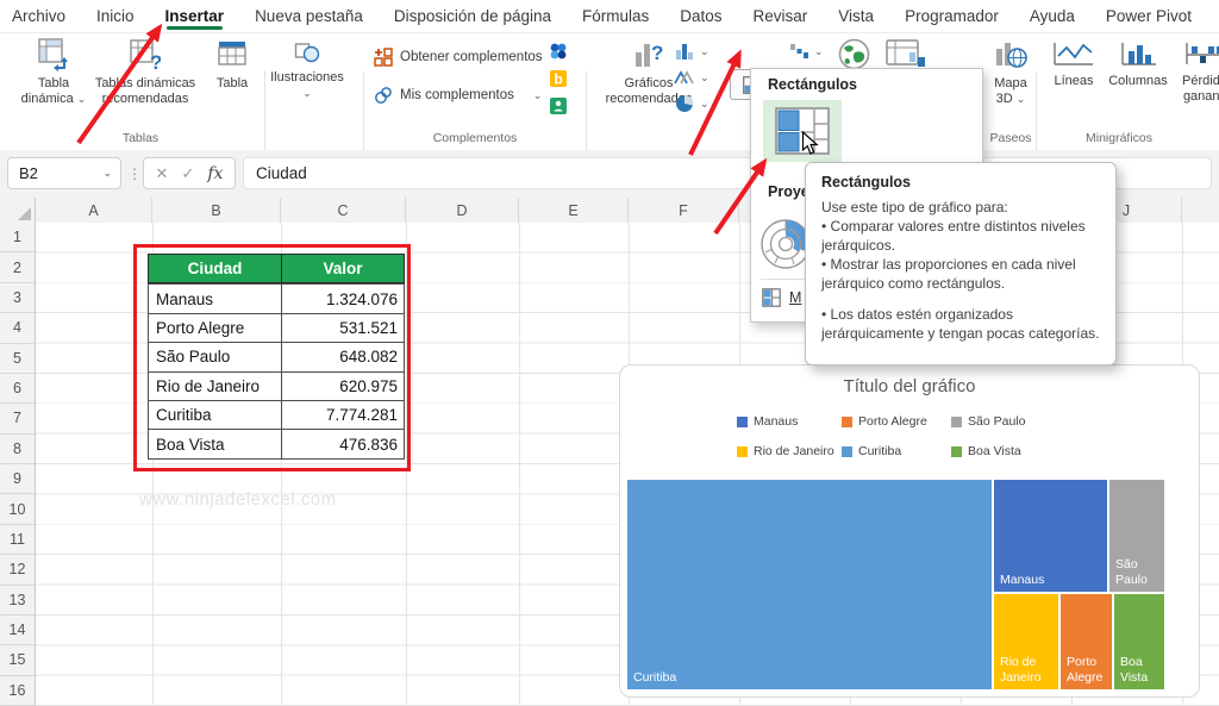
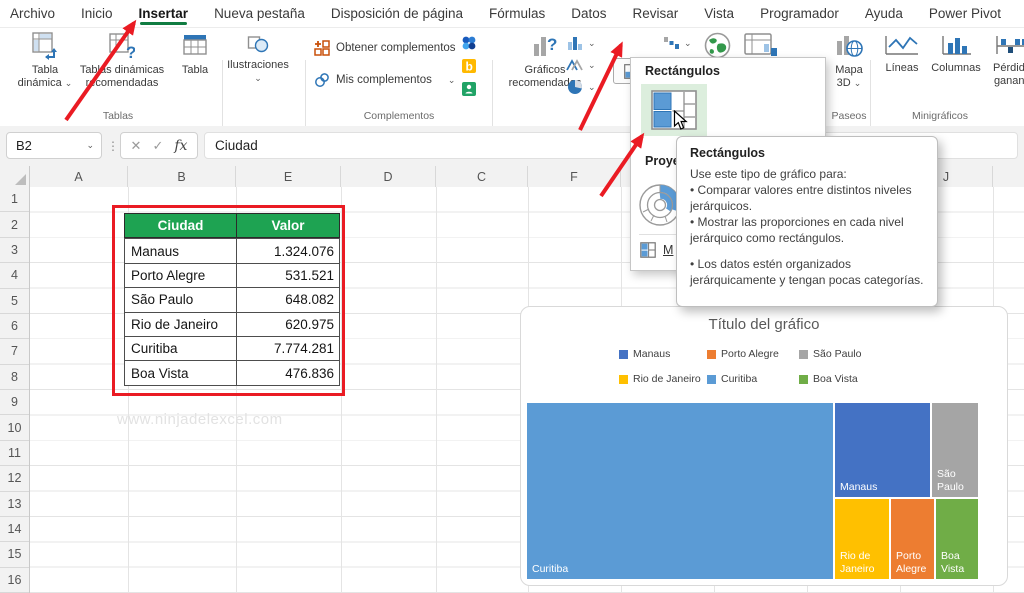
  Archivo
  Inicio
  Insertar
  Nueva pestaña
  Disposición de página
  Fórmulas
  Datos
  Revisar
  Vista
  Programador
  Ayuda
  Power Pivot
  Tabla
  dinámica ⌄
  ?
  Tabs dinámicas
  rcomendadas
  Tabla
  Tablas
  Ilustraciones
  ⌄
  Obtener complementos
  Mis complementos
  ⌄
  b
  Complementos
  ?
  Gráficos
  recomendad
  ⌄
  ⌄
  ⌄
  ⌄
  Mapa
  3D ⌄
  Paseos
  Líneas
  Columnas
  Pérdid
  ganan
  Minigráficos
  B2
  ⌄
  ⋮
  ✕
  ✓
  fx
  Ciudad
  A
  B
- C
+ E
  D
- E
+ C
  F
  J
  1
  2
  3
  4
  5
  6
  7
  8
  9
  10
  11
  12
  13
  14
  15
  16
  www.ninjadelexcel.com
  Ciudad
  Valor
  Manaus
  1.324.076
  Porto Alegre
  531.521
  São Paulo
  648.082
  Rio de Janeiro
  620.975
  Curitiba
  7.774.281
  Boa Vista
  476.836
  Título del gráfico
  Manaus
  Porto Alegre
  São Paulo
  Rio de Janeiro
  Curitiba
  Boa Vista
  Curitiba
  Manaus
  São
  Paulo
  Rio de
  Janeiro
  Porto
  Alegre
  Boa
  Vista
  Rectángulos
  Proy
  M
  Rectángulos
  Use este tipo de gráfico para:
  • Comparar valores entre distintos niveles jerárquicos.
  • Mostrar las proporciones en cada nivel jerárquico como rectángulos.
  • Los datos estén organizados jerárquicamente y tengan pocas categorías.
